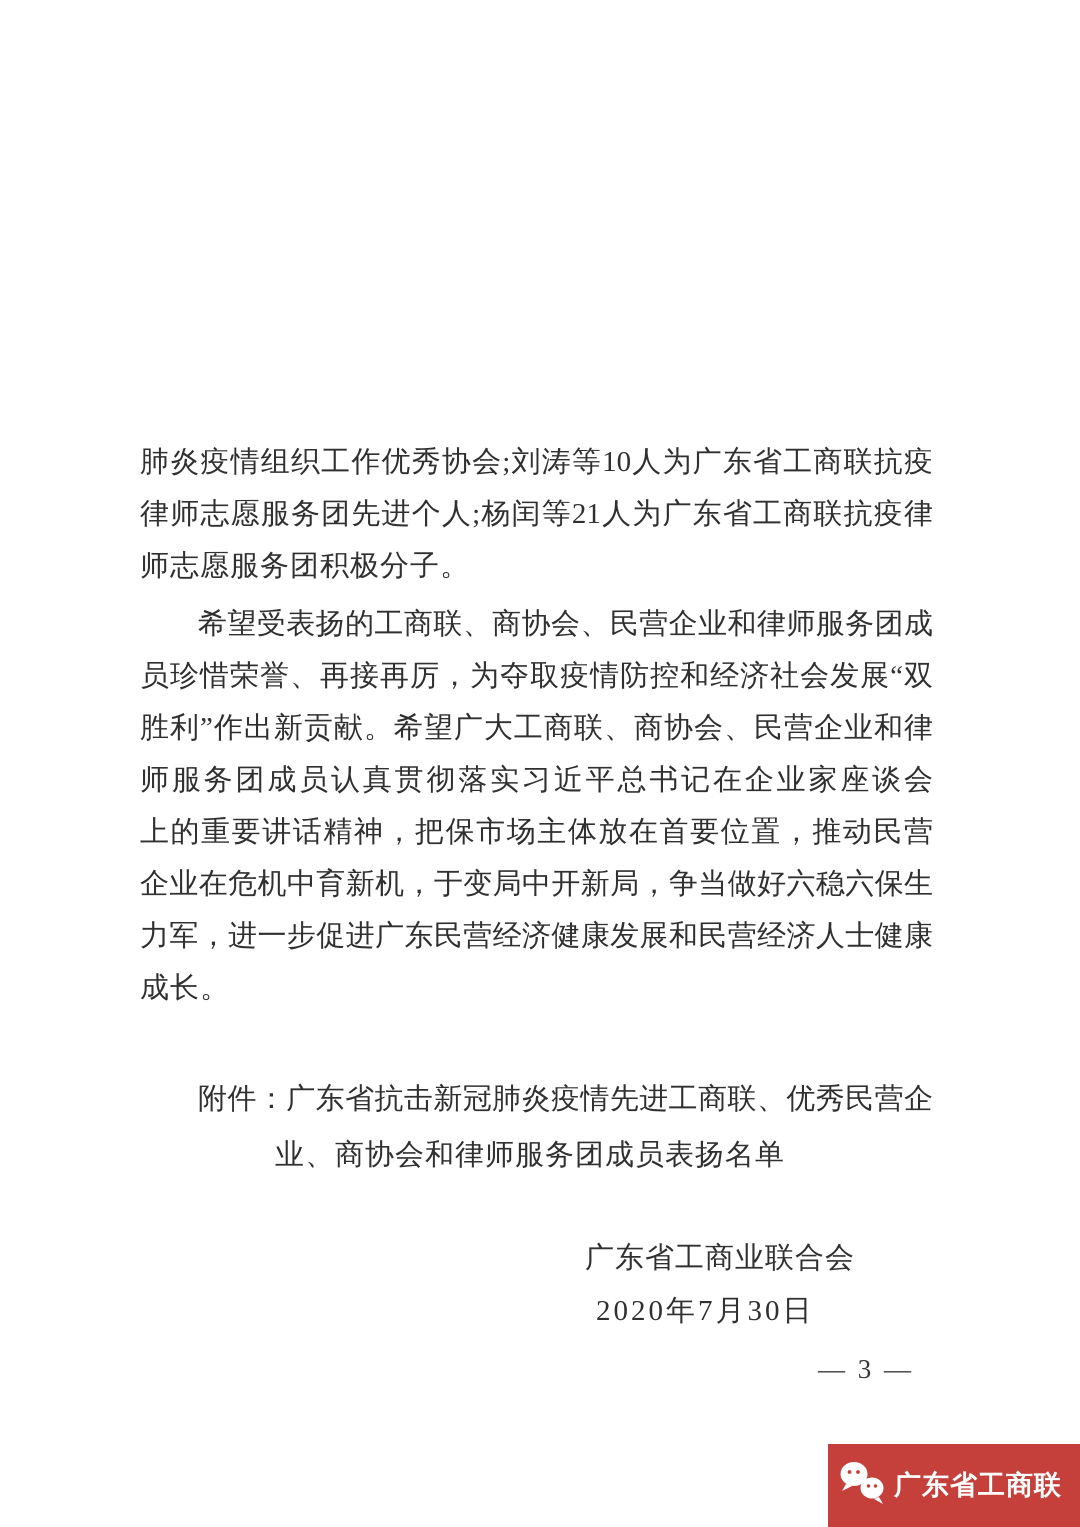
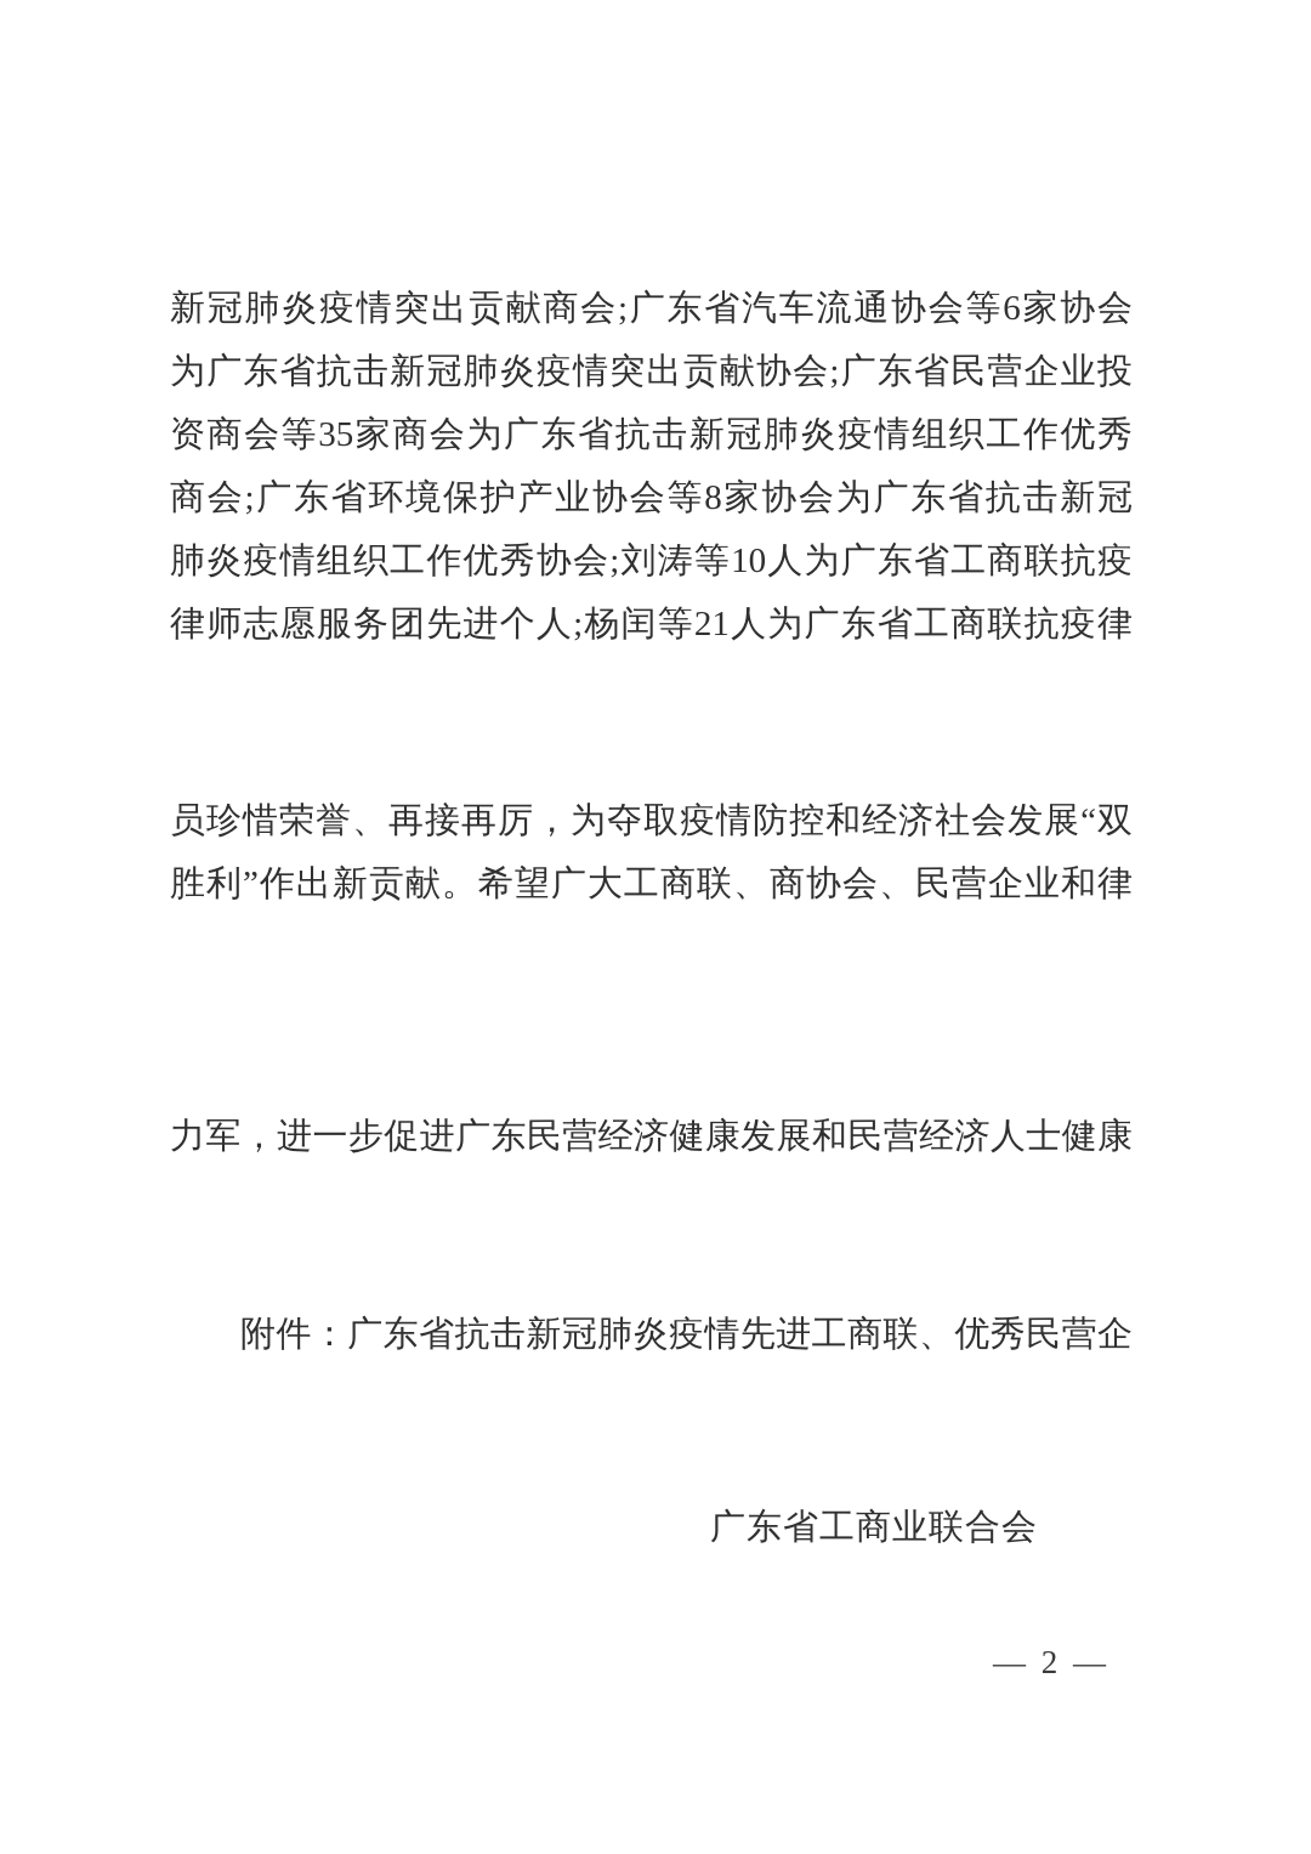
+ 新冠肺炎疫情突出贡献商会;广东省汽车流通协会等6家协会
+ 为广东省抗击新冠肺炎疫情突出贡献协会;广东省民营企业投
+ 资商会等35家商会为广东省抗击新冠肺炎疫情组织工作优秀
+ 商会;广东省环境保护产业协会等8家协会为广东省抗击新冠
  肺炎疫情组织工作优秀协会;刘涛等10人为广东省工商联抗疫
  律师志愿服务团先进个人;杨闰等21人为广东省工商联抗疫律
- 师志愿服务团积极分子。
- 希望受表扬的工商联、商协会、民营企业和律师服务团成
  员珍惜荣誉、再接再厉，为夺取疫情防控和经济社会发展“双
  胜利”作出新贡献。希望广大工商联、商协会、民营企业和律
- 师服务团成员认真贯彻落实习近平总书记在企业家座谈会
- 上的重要讲话精神，把保市场主体放在首要位置，推动民营
- 企业在危机中育新机，于变局中开新局，争当做好六稳六保生
  力军，进一步促进广东民营经济健康发展和民营经济人士健康
- 成长。
  附件：广东省抗击新冠肺炎疫情先进工商联、优秀民营企
- 业、商协会和律师服务团成员表扬名单
  广东省工商业联合会
- 2020年7月30日
- — 3 —
+ — 2 —
- 广东省工商联
